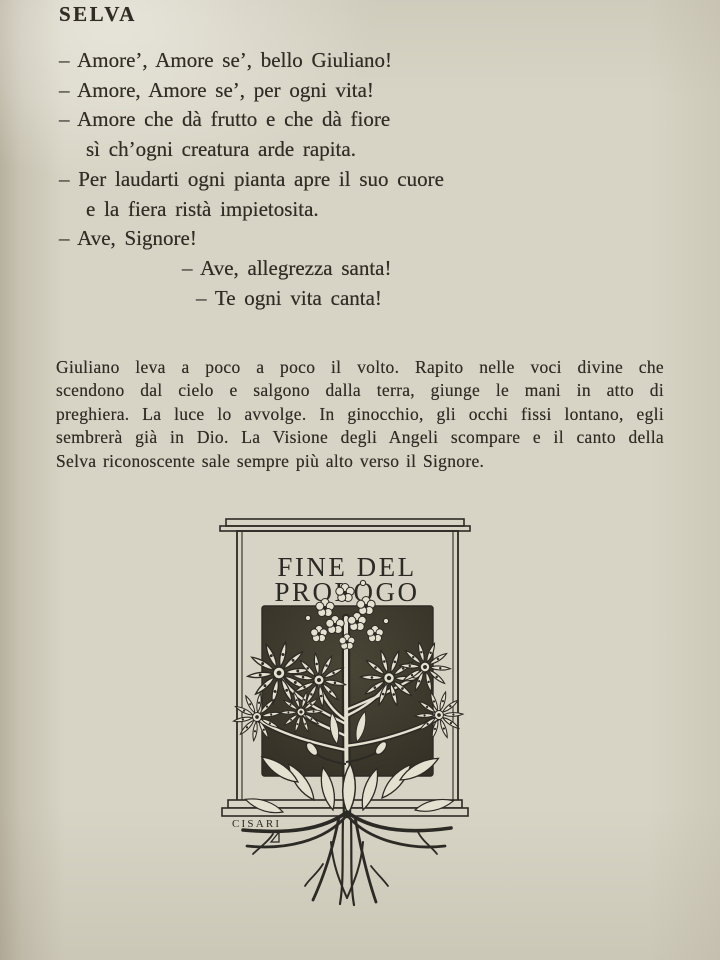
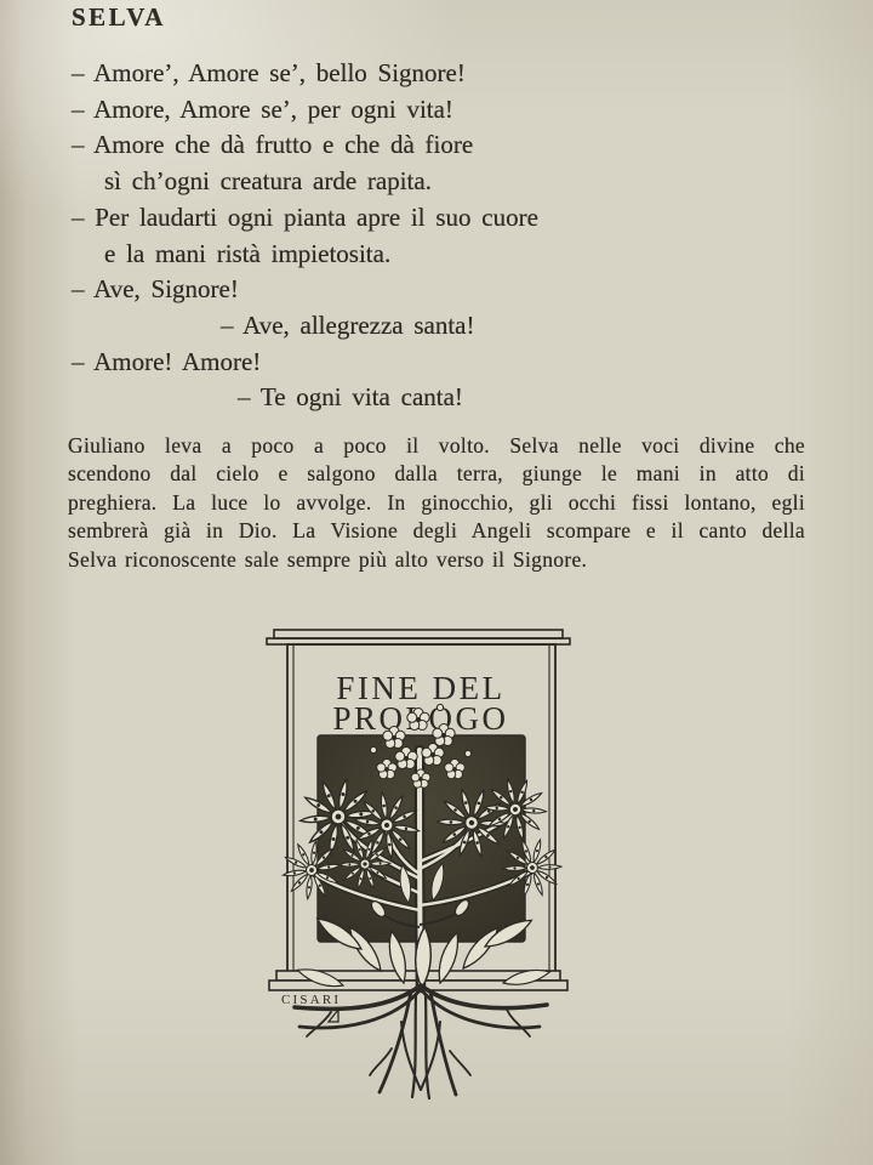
  SELVA
- – Amore’, Amore se’, bello Giuliano!
+ – Amore’, Amore se’, bello Signore!
  – Amore, Amore se’, per ogni vita!
  – Amore che dà frutto e che dà fiore
  sì ch’ogni creatura arde rapita.
  – Per laudarti ogni pianta apre il suo cuore
- e la fiera ristà impietosita.
+ e la mani ristà impietosita.
  – Ave, Signore!
  – Ave, allegrezza santa!
+ – Amore! Amore!
  – Te ogni vita canta!
- Giuliano leva a poco a poco il volto. Rapito nelle voci divine che
+ Giuliano leva a poco a poco il volto. Selva nelle voci divine che
  scendono dal cielo e salgono dalla terra, giunge le mani in atto di
  preghiera. La luce lo avvolge. In ginocchio, gli occhi fissi lontano, egli
  sembrerà già in Dio. La Visione degli Angeli scompare e il canto della
  Selva riconoscente sale sempre più alto verso il Signore.
  FINE DEL
  PROOGO
  CISARI
